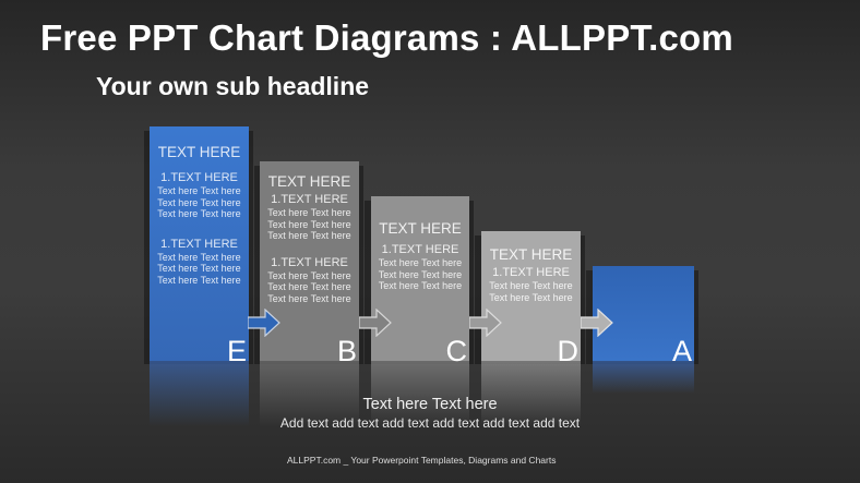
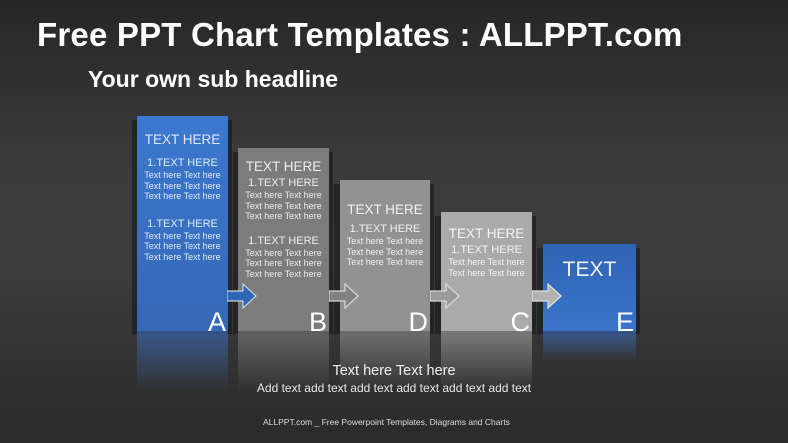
- Free PPT Chart Diagrams : ALLPPT.com
+ Free PPT Chart Templates : ALLPPT.com
  Your own sub headline
  TEXT HERE
  1.TEXT HERE
  Text here Text here
  Text here Text here
  Text here Text here
  1.TEXT HERE
  Text here Text here
  Text here Text here
  Text here Text here
- E
+ A
  TEXT HERE
  1.TEXT HERE
  Text here Text here
  Text here Text here
  Text here Text here
  1.TEXT HERE
  Text here Text here
  Text here Text here
  Text here Text here
  B
  TEXT HERE
  1.TEXT HERE
  Text here Text here
  Text here Text here
  Text here Text here
- C
+ D
  TEXT HERE
  1.TEXT HERE
  Text here Text here
  Text here Text here
- D
+ C
+ TEXT
- A
+ E
  Text here Text here
  Add text add text add text add text add text add text
- ALLPPT.com _ Your Powerpoint Templates, Diagrams and Charts
+ ALLPPT.com _ Free Powerpoint Templates, Diagrams and Charts
